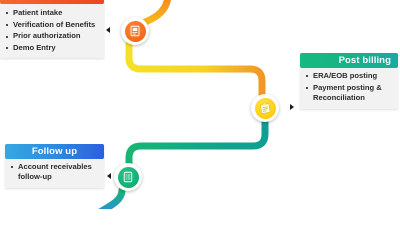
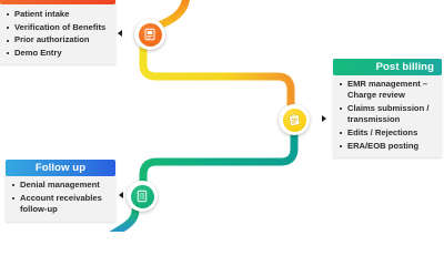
  Patient intake
  Verification of Benefits
  Prior authorization
  Demo Entry
  Post billing
+ EMR management – Charge review
+ Claims submission / transmission
+ Edits / Rejections
  ERA/EOB posting
- Payment posting & Reconciliation
  Follow up
+ Denial management
  Account receivables follow-up
